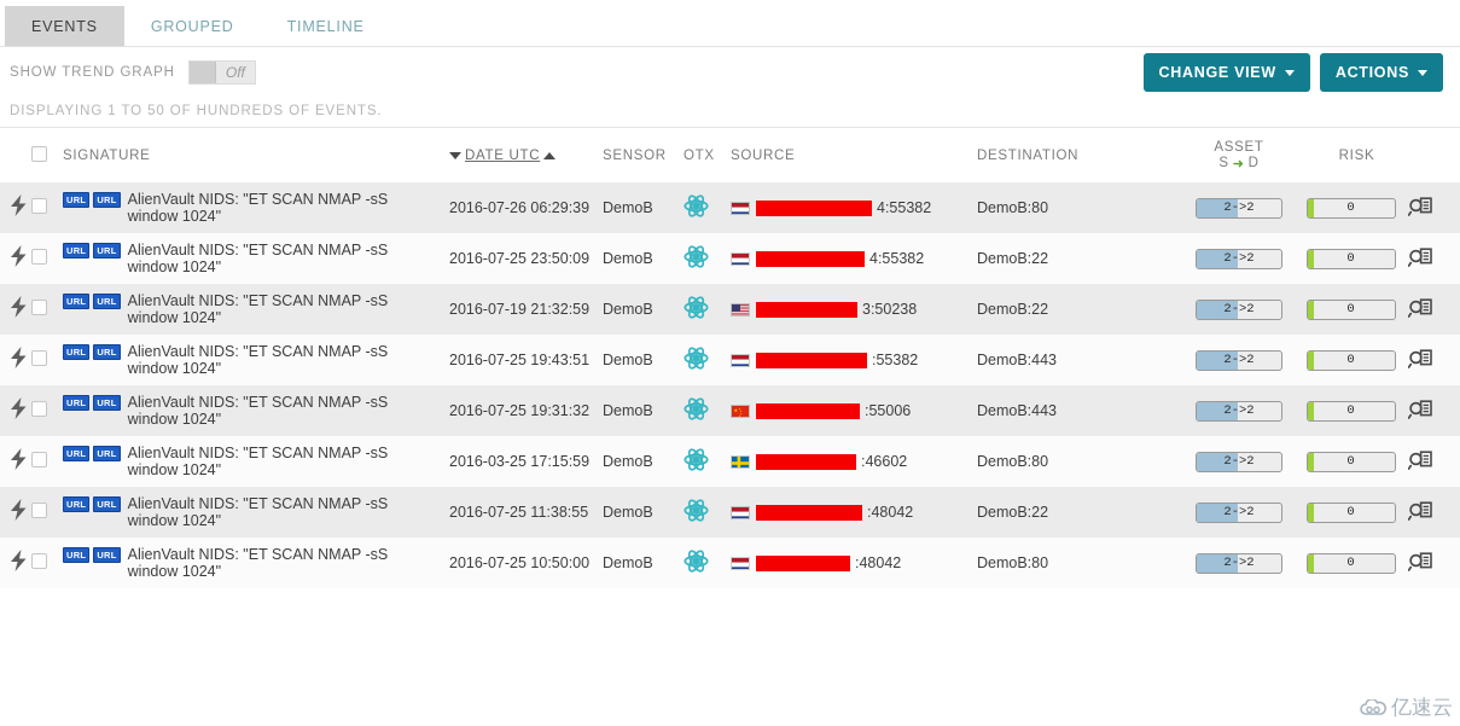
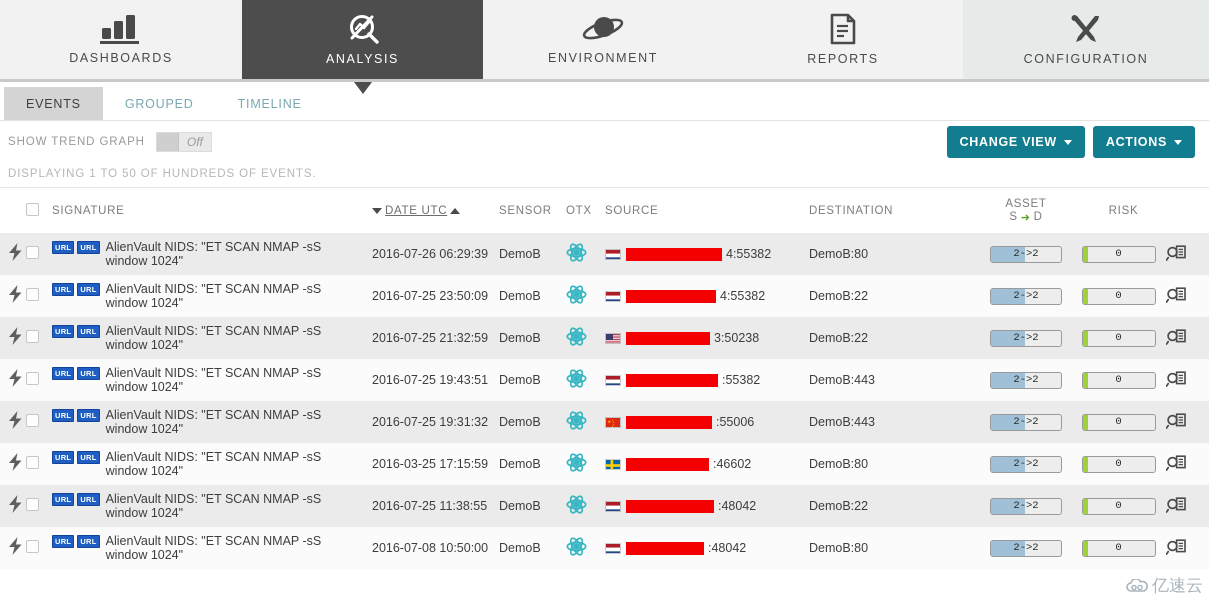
+ DASHBOARDS
+ ANALYSIS
+ ENVIRONMENT
+ REPORTS
+ CONFIGURATION
  EVENTS
  GROUPED
  TIMELINE
  SHOW TREND GRAPH
  Off
  CHANGE VIEW
  ACTIONS
  DISPLAYING 1 TO 50 OF HUNDREDS OF EVENTS.
  		SIGNATURE	DATE UTC	SENSOR	OTX	SOURCE	DESTINATION	ASSET S ➜ D	RISK
  		URL URL AlienVault NIDS: "ET SCAN NMAP -sS window 1024"	2016-07-26 06:29:39	DemoB		4:55382	DemoB:80	2->2	0
  		URL URL AlienVault NIDS: "ET SCAN NMAP -sS window 1024"	2016-07-25 23:50:09	DemoB		4:55382	DemoB:22	2->2	0
- 		URL URL AlienVault NIDS: "ET SCAN NMAP -sS window 1024"	2016-07-19 21:32:59	DemoB		3:50238	DemoB:22	2->2	0
+ 		URL URL AlienVault NIDS: "ET SCAN NMAP -sS window 1024"	2016-07-25 21:32:59	DemoB		3:50238	DemoB:22	2->2	0
  		URL URL AlienVault NIDS: "ET SCAN NMAP -sS window 1024"	2016-07-25 19:43:51	DemoB		:55382	DemoB:443	2->2	0
  		URL URL AlienVault NIDS: "ET SCAN NMAP -sS window 1024"	2016-07-25 19:31:32	DemoB		:55006	DemoB:443	2->2	0
  		URL URL AlienVault NIDS: "ET SCAN NMAP -sS window 1024"	2016-03-25 17:15:59	DemoB		:46602	DemoB:80	2->2	0
  		URL URL AlienVault NIDS: "ET SCAN NMAP -sS window 1024"	2016-07-25 11:38:55	DemoB		:48042	DemoB:22	2->2	0
- 		URL URL AlienVault NIDS: "ET SCAN NMAP -sS window 1024"	2016-07-25 10:50:00	DemoB		:48042	DemoB:80	2->2	0
+ 		URL URL AlienVault NIDS: "ET SCAN NMAP -sS window 1024"	2016-07-08 10:50:00	DemoB		:48042	DemoB:80	2->2	0
  亿速云
